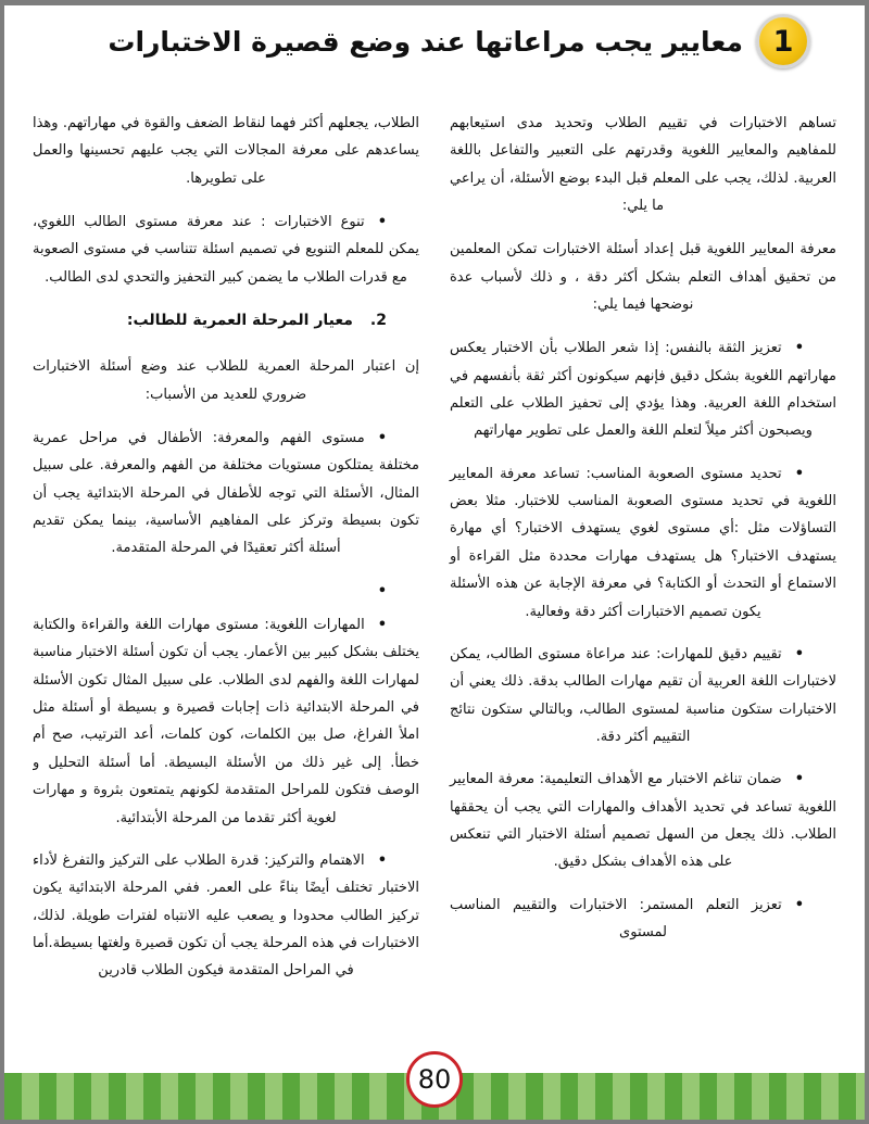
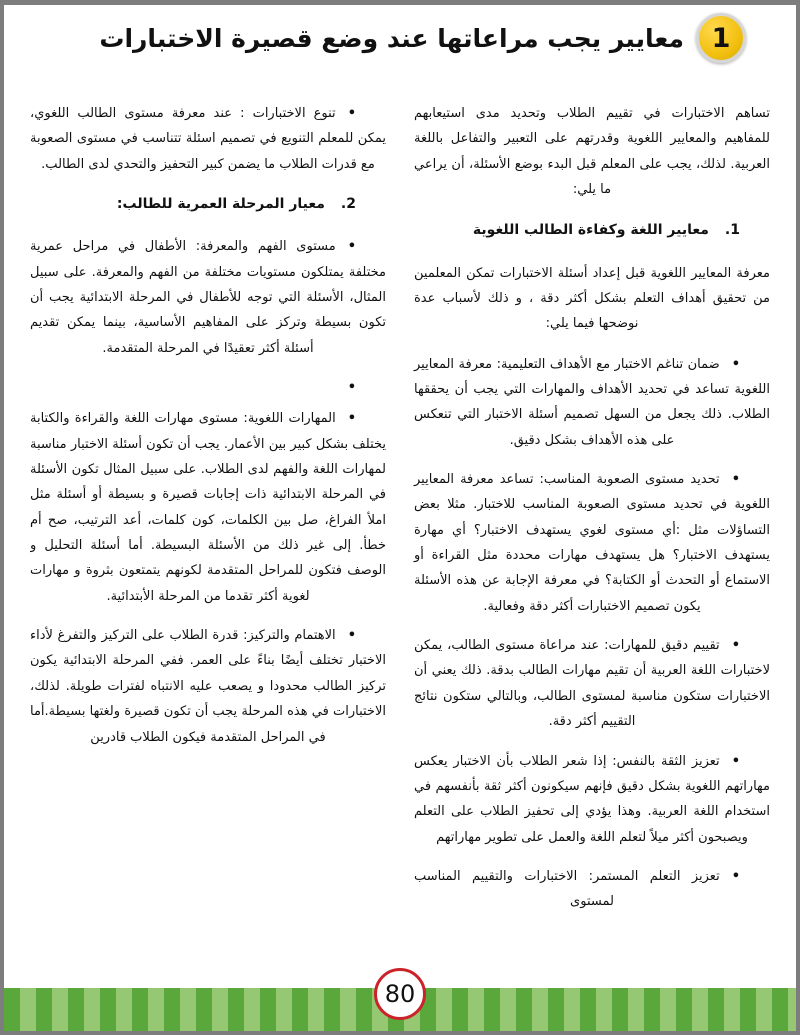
  1
  معايير يجب مراعاتها عند وضع قصيرة الاختبارات
  تساهم الاختبارات في تقييم الطلاب وتحديد مدى استيعابهم للمفاهيم والمعايير اللغوية وقدرتهم على التعبير والتفاعل باللغة العربية. لذلك، يجب على المعلم قبل البدء بوضع الأسئلة، أن يراعي ما يلي:
+ 1.معايير اللغة وكفاءة الطالب اللغوية
  معرفة المعايير اللغوية قبل إعداد أسئلة الاختبارات تمكن المعلمين من تحقيق أهداف التعلم بشكل أكثر دقة ، و ذلك لأسباب عدة نوضحها فيما يلي:
- •تعزيز الثقة بالنفس: إذا شعر الطلاب بأن الاختبار يعكس مهاراتهم اللغوية بشكل دقيق فإنهم سيكونون أكثر ثقة بأنفسهم في استخدام اللغة العربية. وهذا يؤدي إلى تحفيز الطلاب على التعلم ويصبحون أكثر ميلاً لتعلم اللغة والعمل على تطوير مهاراتهم
+ •ضمان تناغم الاختبار مع الأهداف التعليمية: معرفة المعايير اللغوية تساعد في تحديد الأهداف والمهارات التي يجب أن يحققها الطلاب. ذلك يجعل من السهل تصميم أسئلة الاختبار التي تنعكس على هذه الأهداف بشكل دقيق.
  •تحديد مستوى الصعوبة المناسب: تساعد معرفة المعايير اللغوية في تحديد مستوى الصعوبة المناسب للاختبار. مثلا بعض التساؤلات مثل :أي مستوى لغوي يستهدف الاختبار؟ أي مهارة يستهدف الاختبار؟ هل يستهدف مهارات محددة مثل القراءة أو الاستماع أو التحدث أو الكتابة؟ في معرفة الإجابة عن هذه الأسئلة يكون تصميم الاختبارات أكثر دقة وفعالية.
  •تقييم دقيق للمهارات: عند مراعاة مستوى الطالب، يمكن لاختبارات اللغة العربية أن تقيم مهارات الطالب بدقة. ذلك يعني أن الاختبارات ستكون مناسبة لمستوى الطالب، وبالتالي ستكون نتائج التقييم أكثر دقة.
- •ضمان تناغم الاختبار مع الأهداف التعليمية: معرفة المعايير اللغوية تساعد في تحديد الأهداف والمهارات التي يجب أن يحققها الطلاب. ذلك يجعل من السهل تصميم أسئلة الاختبار التي تنعكس على هذه الأهداف بشكل دقيق.
+ •تعزيز الثقة بالنفس: إذا شعر الطلاب بأن الاختبار يعكس مهاراتهم اللغوية بشكل دقيق فإنهم سيكونون أكثر ثقة بأنفسهم في استخدام اللغة العربية. وهذا يؤدي إلى تحفيز الطلاب على التعلم ويصبحون أكثر ميلاً لتعلم اللغة والعمل على تطوير مهاراتهم
  •تعزيز التعلم المستمر: الاختبارات والتقييم المناسب لمستوى
- الطلاب، يجعلهم أكثر فهما لنقاط الضعف والقوة في مهاراتهم. وهذا يساعدهم على معرفة المجالات التي يجب عليهم تحسينها والعمل على تطويرها.
  •تنوع الاختبارات : عند معرفة مستوى الطالب اللغوي، يمكن للمعلم التنويع في تصميم اسئلة تتناسب في مستوى الصعوبة مع قدرات الطلاب ما يضمن كبير التحفيز والتحدي لدى الطالب.
  2.معيار المرحلة العمرية للطالب:
- إن اعتبار المرحلة العمرية للطلاب عند وضع أسئلة الاختبارات ضروري للعديد من الأسباب:
  •مستوى الفهم والمعرفة: الأطفال في مراحل عمرية مختلفة يمتلكون مستويات مختلفة من الفهم والمعرفة. على سبيل المثال، الأسئلة التي توجه للأطفال في المرحلة الابتدائية يجب أن تكون بسيطة وتركز على المفاهيم الأساسية، بينما يمكن تقديم أسئلة أكثر تعقيدًا في المرحلة المتقدمة.
  •
  •المهارات اللغوية: مستوى مهارات اللغة والقراءة والكتابة يختلف بشكل كبير بين الأعمار. يجب أن تكون أسئلة الاختبار مناسبة لمهارات اللغة والفهم لدى الطلاب. على سبيل المثال تكون الأسئلة في المرحلة الابتدائية ذات إجابات قصيرة و بسيطة أو أسئلة مثل املأ الفراغ، صل بين الكلمات، كون كلمات، أعد الترتيب، صح أم خطأ. إلى غير ذلك من الأسئلة البسيطة. أما أسئلة التحليل و الوصف فتكون للمراحل المتقدمة لكونهم يتمتعون بثروة و مهارات لغوية أكثر تقدما من المرحلة الأبتدائية.
  •الاهتمام والتركيز: قدرة الطلاب على التركيز والتفرغ لأداء الاختبار تختلف أيضًا بناءً على العمر. ففي المرحلة الابتدائية يكون تركيز الطالب محدودا و يصعب عليه الانتباه لفترات طويلة. لذلك، الاختبارات في هذه المرحلة يجب أن تكون قصيرة ولغتها بسيطة.أما في المراحل المتقدمة فيكون الطلاب قادرين
  80
